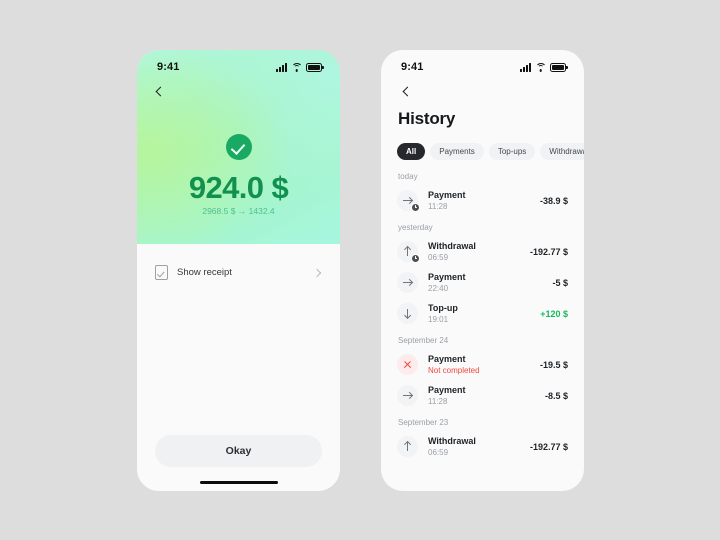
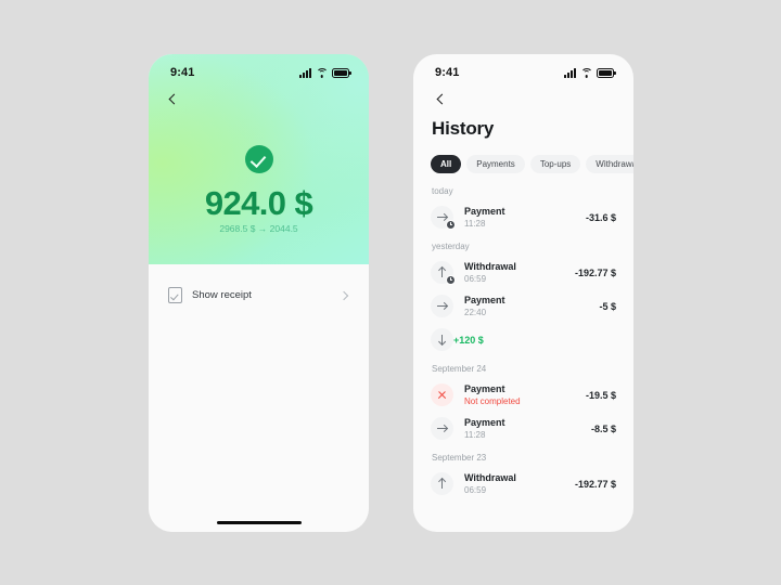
  9:41
  924.0 $
- 2968.5 $ → 1432.4
+ 2968.5 $ → 2044.5
  Show receipt
- Okay
  9:41
  History
  All
  Payments
  Top-ups
  Withdraw
  today
  Payment
  11:28
- -38.9 $
+ -31.6 $
  yesterday
  Withdrawal
  06:59
  -192.77 $
  Payment
  22:40
  -5 $
- Top-up
- 19:01
  +120 $
  September 24
  Payment
  Not completed
  -19.5 $
  Payment
  11:28
  -8.5 $
  September 23
  Withdrawal
  06:59
  -192.77 $
